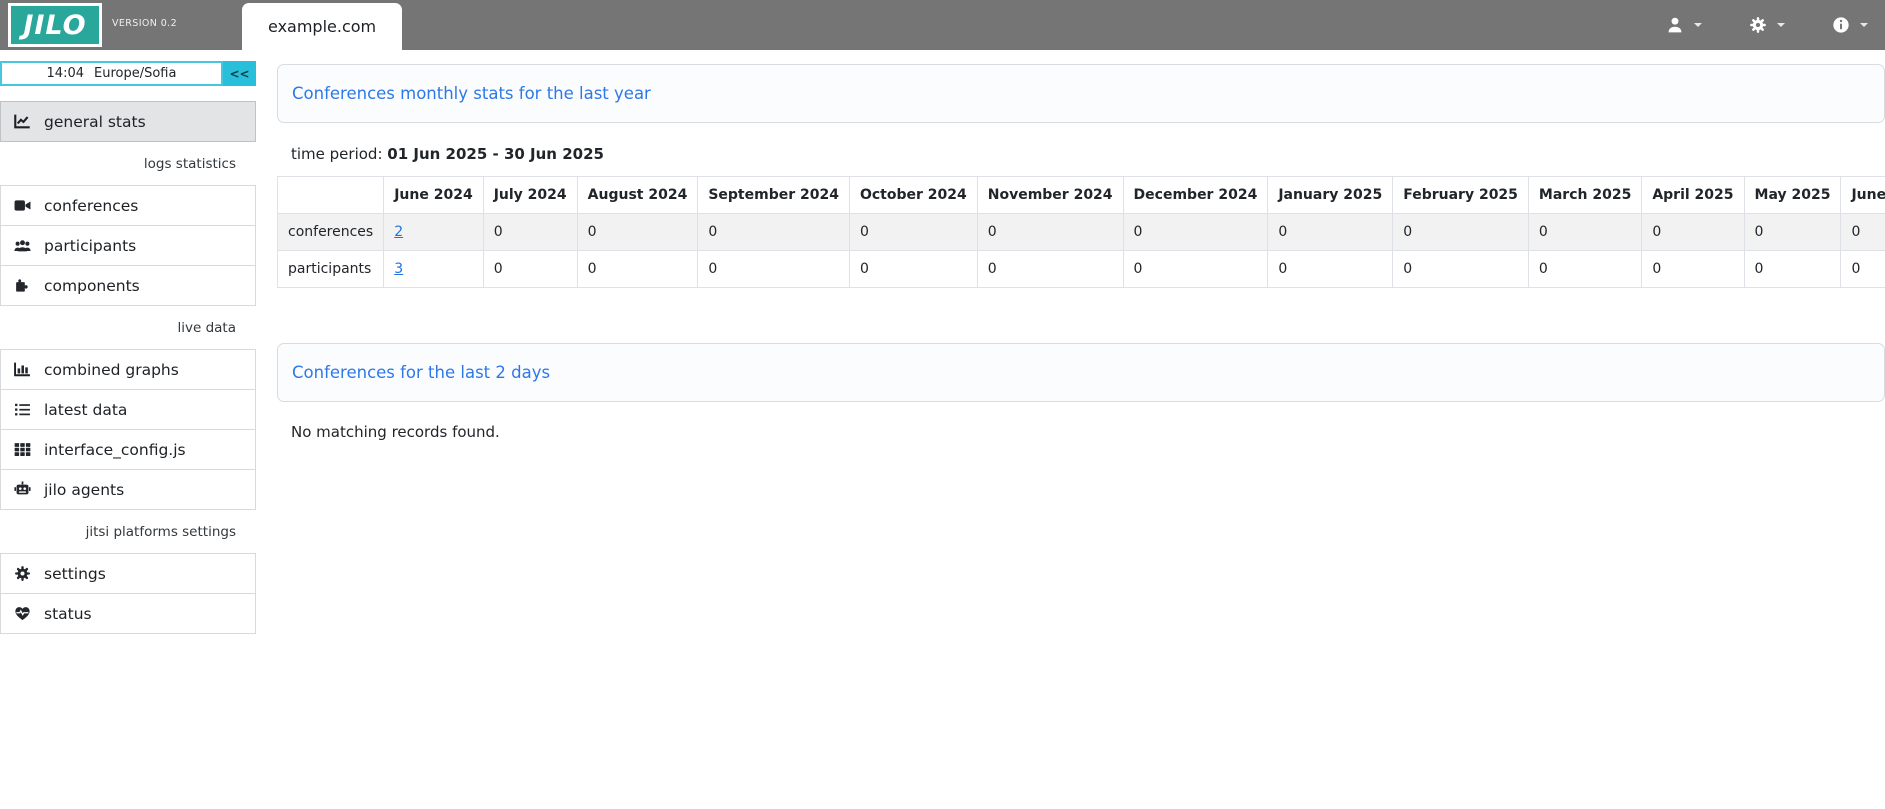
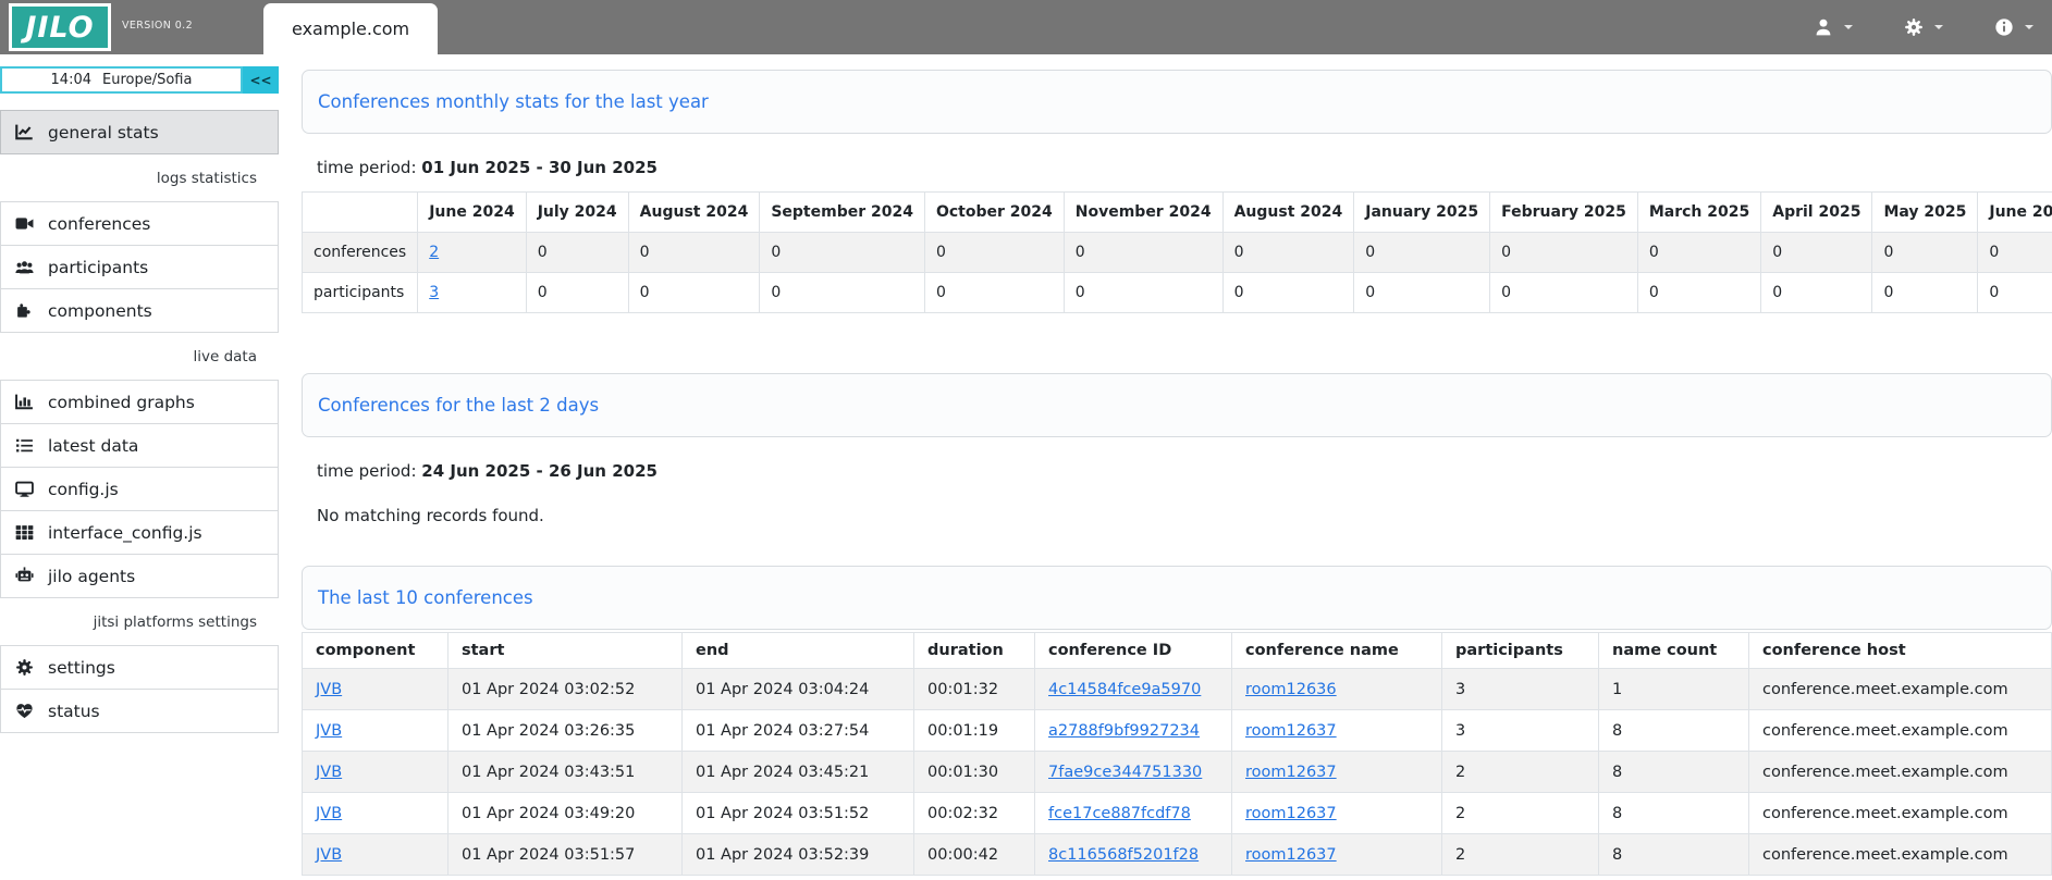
  JILO
  VERSION 0.2
  example.com
  14:04
  Europe/Sofia
  <<
  general stats
  logs statistics
  conferences
  participants
  components
  live data
  combined graphs
  latest data
+ config.js
  interface_config.js
  jilo agents
  jitsi platforms settings
  settings
  status
  Conferences monthly stats for the last year
  time period: 01 Jun 2025 - 30 Jun 2025
- 	June 2024	July 2024	August 2024	September 2024	October 2024	November 2024	December 2024	January 2025	February 2025	March 2025	April 2025	May 2025	June
+ 	June 2024	July 2024	August 2024	September 2024	October 2024	November 2024	August 2024	January 2025	February 2025	March 2025	April 2025	May 2025	June 20
  conferences	2	0	0	0	0	0	0	0	0	0	0	0	0
  participants	3	0	0	0	0	0	0	0	0	0	0	0	0
  Conferences for the last 2 days
+ time period: 24 Jun 2025 - 26 Jun 2025
  No matching records found.
+ The last 10 conferences
+ component	start	end	duration	conference ID	conference name	participants	name count	conference host
+ JVB	01 Apr 2024 03:02:52	01 Apr 2024 03:04:24	00:01:32	4c14584fce9a5970	room12636	3	1	conference.meet.example.com
+ JVB	01 Apr 2024 03:26:35	01 Apr 2024 03:27:54	00:01:19	a2788f9bf9927234	room12637	3	8	conference.meet.example.com
+ JVB	01 Apr 2024 03:43:51	01 Apr 2024 03:45:21	00:01:30	7fae9ce344751330	room12637	2	8	conference.meet.example.com
+ JVB	01 Apr 2024 03:49:20	01 Apr 2024 03:51:52	00:02:32	fce17ce887fcdf78	room12637	2	8	conference.meet.example.com
+ JVB	01 Apr 2024 03:51:57	01 Apr 2024 03:52:39	00:00:42	8c116568f5201f28	room12637	2	8	conference.meet.example.com
